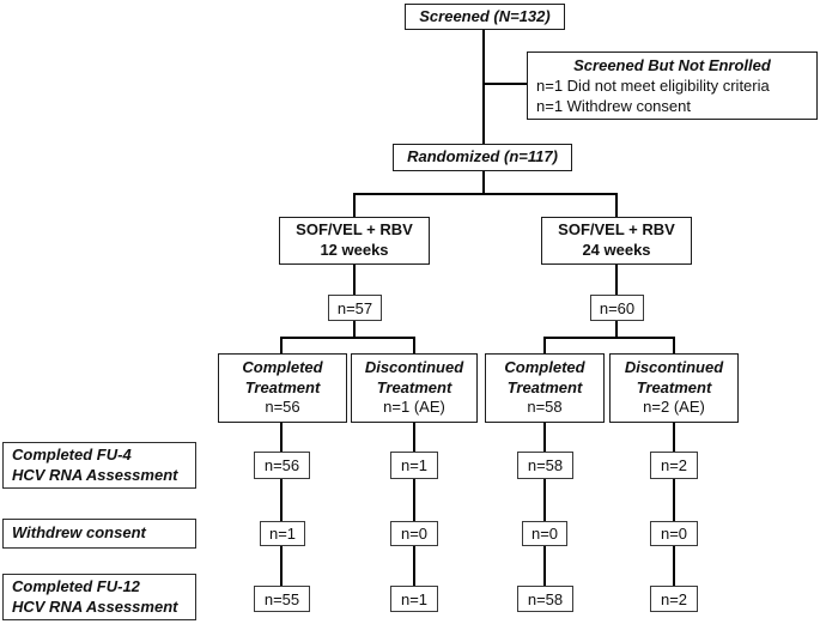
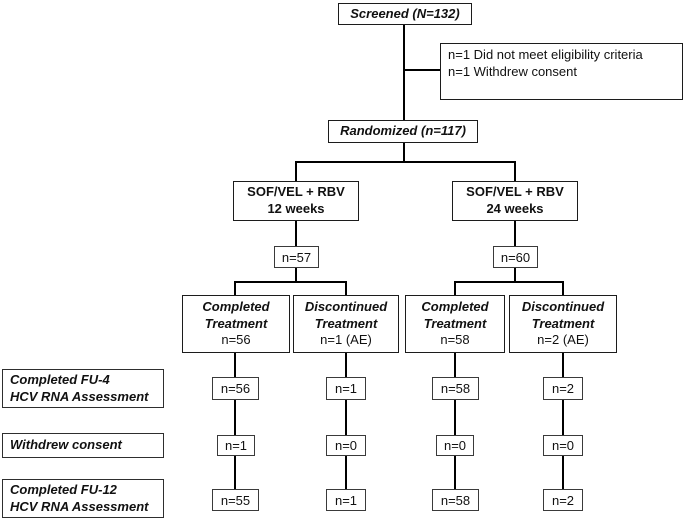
  Screened (N=132)
- Screened But Not Enrolled
  n=1 Did not meet eligibility criteria
  n=1 Withdrew consent
  Randomized (n=117)
  SOF/VEL + RBV
  12 weeks
  SOF/VEL + RBV
  24 weeks
  n=57
  n=60
  Completed
  Treatment
  n=56
  Discontinued
  Treatment
  n=1 (AE)
  Completed
  Treatment
  n=58
  Discontinued
  Treatment
  n=2 (AE)
  Completed FU-4
  HCV RNA Assessment
  n=56
  n=1
  n=58
  n=2
  Withdrew consent
  n=1
  n=0
  n=0
  n=0
  Completed FU-12
  HCV RNA Assessment
  n=55
  n=1
  n=58
  n=2
